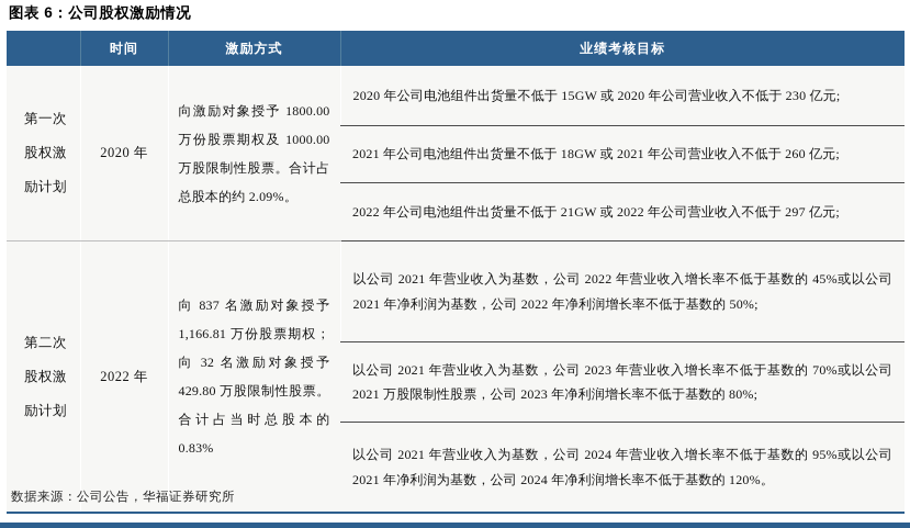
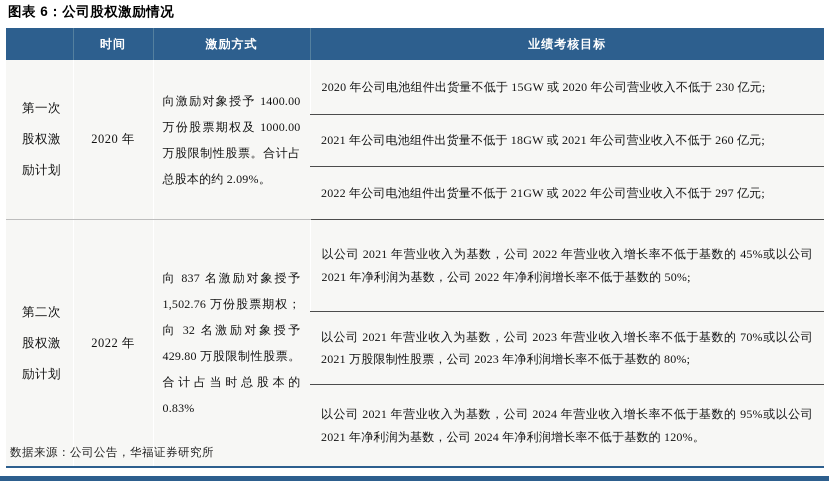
  图表 6：公司股权激励情况
  	时间	激励方式	业绩考核目标
- 第一次股权激励计划	2020 年	向激励对象授予 1800.00 万份股票期权及 1000.00 万股限制性股票。合计占总股本的约 2.09%。	2020 年公司电池组件出货量不低于 15GW 或 2020 年公司营业收入不低于 230 亿元;
+ 第一次股权激励计划	2020 年	向激励对象授予 1400.00 万份股票期权及 1000.00 万股限制性股票。合计占总股本的约 2.09%。	2020 年公司电池组件出货量不低于 15GW 或 2020 年公司营业收入不低于 230 亿元;
  2021 年公司电池组件出货量不低于 18GW 或 2021 年公司营业收入不低于 260 亿元;
  2022 年公司电池组件出货量不低于 21GW 或 2022 年公司营业收入不低于 297 亿元;
- 第二次股权激励计划	2022 年	向 837 名激励对象授予 1,166.81 万份股票期权；向 32 名激励对象授予 429.80 万股限制性股票。合计占当时总股本的 0.83%	以公司 2021 年营业收入为基数，公司 2022 年营业收入增长率不低于基数的 45%或以公司 2021 年净利润为基数，公司 2022 年净利润增长率不低于基数的 50%;
+ 第二次股权激励计划	2022 年	向 837 名激励对象授予 1,502.76 万份股票期权；向 32 名激励对象授予 429.80 万股限制性股票。合计占当时总股本的 0.83%	以公司 2021 年营业收入为基数，公司 2022 年营业收入增长率不低于基数的 45%或以公司 2021 年净利润为基数，公司 2022 年净利润增长率不低于基数的 50%;
  以公司 2021 年营业收入为基数，公司 2023 年营业收入增长率不低于基数的 70%或以公司 2021 万股限制性股票，公司 2023 年净利润增长率不低于基数的 80%;
  以公司 2021 年营业收入为基数，公司 2024 年营业收入增长率不低于基数的 95%或以公司 2021 年净利润为基数，公司 2024 年净利润增长率不低于基数的 120%。
  数据来源：公司公告，华福证券研究所
